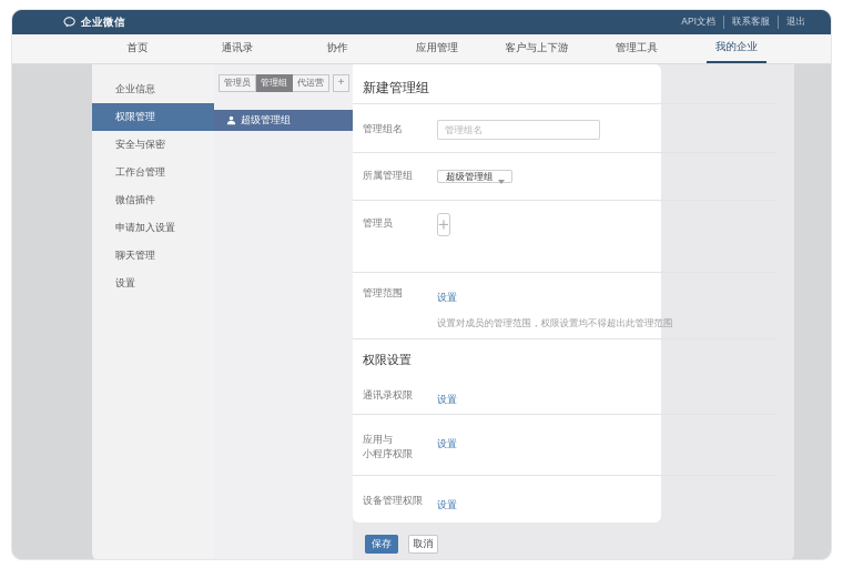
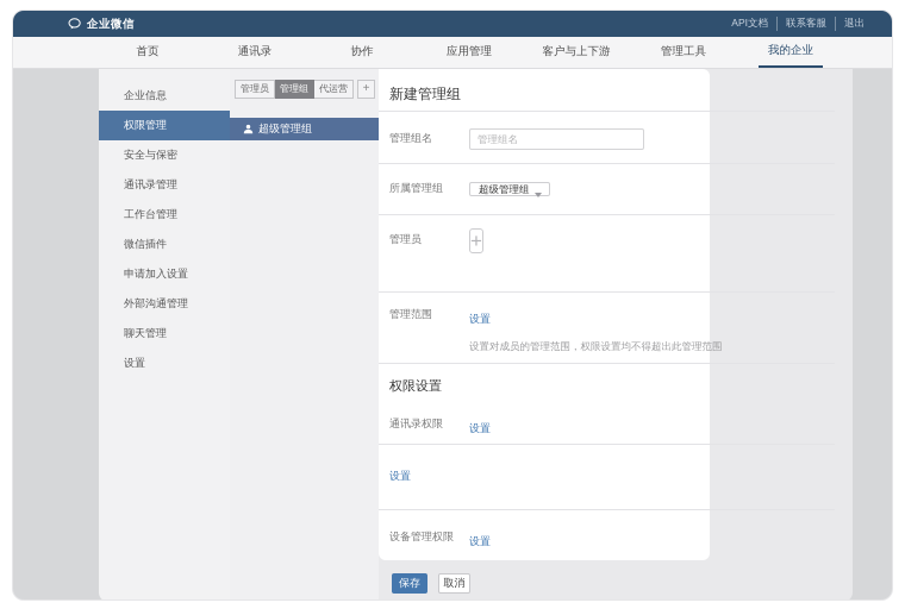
  企业微信
  API文档
  联系客服
  退出
  首页
  通讯录
  协作
  应用管理
  客户与上下游
  管理工具
  我的企业
  企业信息
  权限管理
  安全与保密
+ 通讯录管理
  工作台管理
  微信插件
  申请加入设置
+ 外部沟通管理
  聊天管理
  设置
  管理员
  管理组
  代运营
  +
  超级管理组
  新建管理组
  管理组名
  管理组名
  所属管理组
  超级管理组
  管理员
  +
  管理范围
  设置
  设置对成员的管理范围，权限设置均不得超出此管理范围
  权限设置
  通讯录权限
  设置
- 应用与
- 小程序权限
  设置
  设备管理权限
  设置
  保存
  取消
